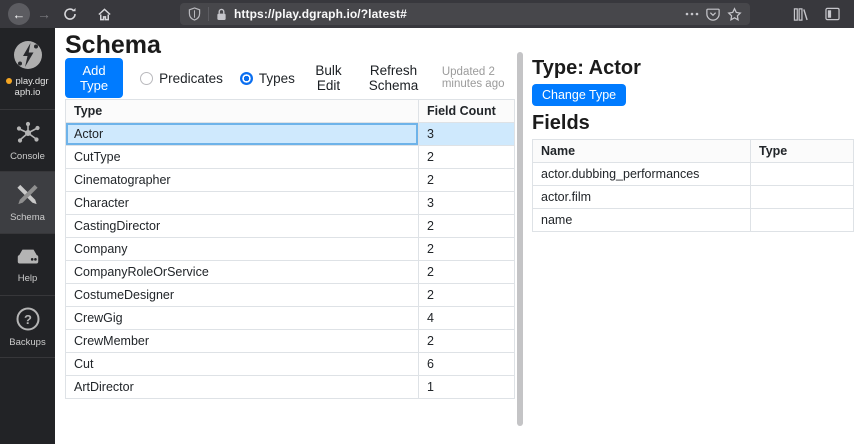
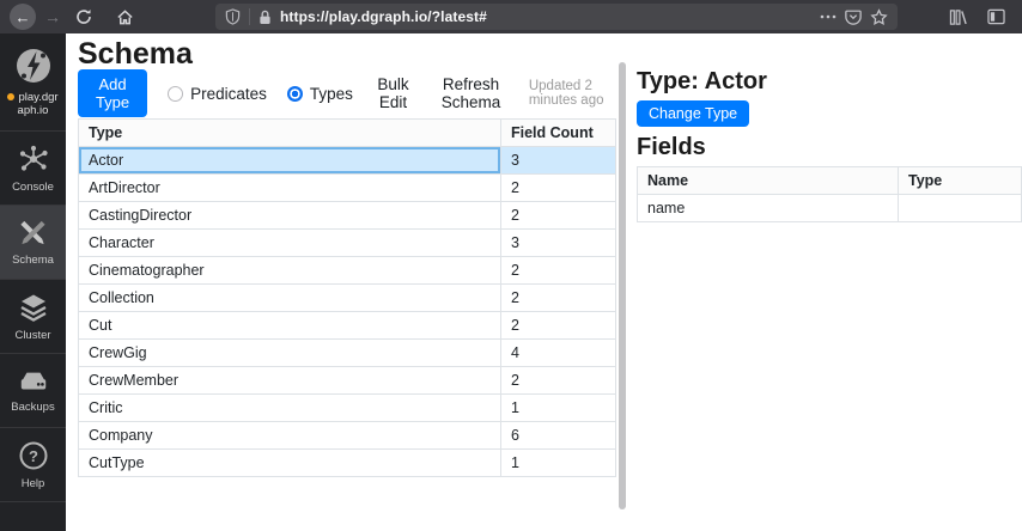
  ←
  →
  https://play.dgraph.io/?latest#
  play.dgr
  aph.io
  Console
  Schema
+ Cluster
- Help
+ Backups
  ?
- Backups
+ Help
  Schema
  Add Type
  Predicates
  Types
  Bulk Edit
  Refresh Schema
  Updated 2 minutes ago
  Type	Field Count
  Actor	3
- CutType	2
+ ArtDirector	2
- Cinematographer	2
+ CastingDirector	2
  Character	3
- CastingDirector	2
+ Cinematographer	2
+ Collection	2
- Company	2
+ Cut	2
- CompanyRoleOrService	2
- CostumeDesigner	2
  CrewGig	4
  CrewMember	2
+ Critic	1
- Cut	6
+ Company	6
- ArtDirector	1
+ CutType	1
  Type: Actor
  Change Type
  Fields
  Name	Type
- actor.dubbing_performances
- actor.film
  name
